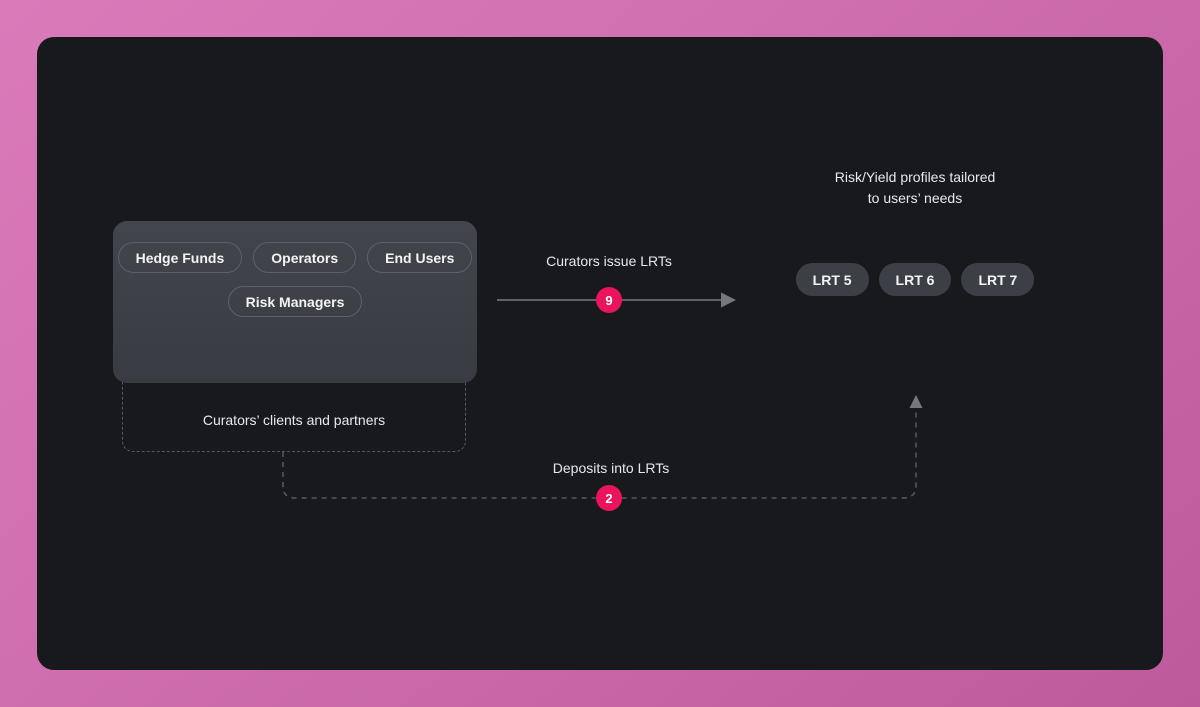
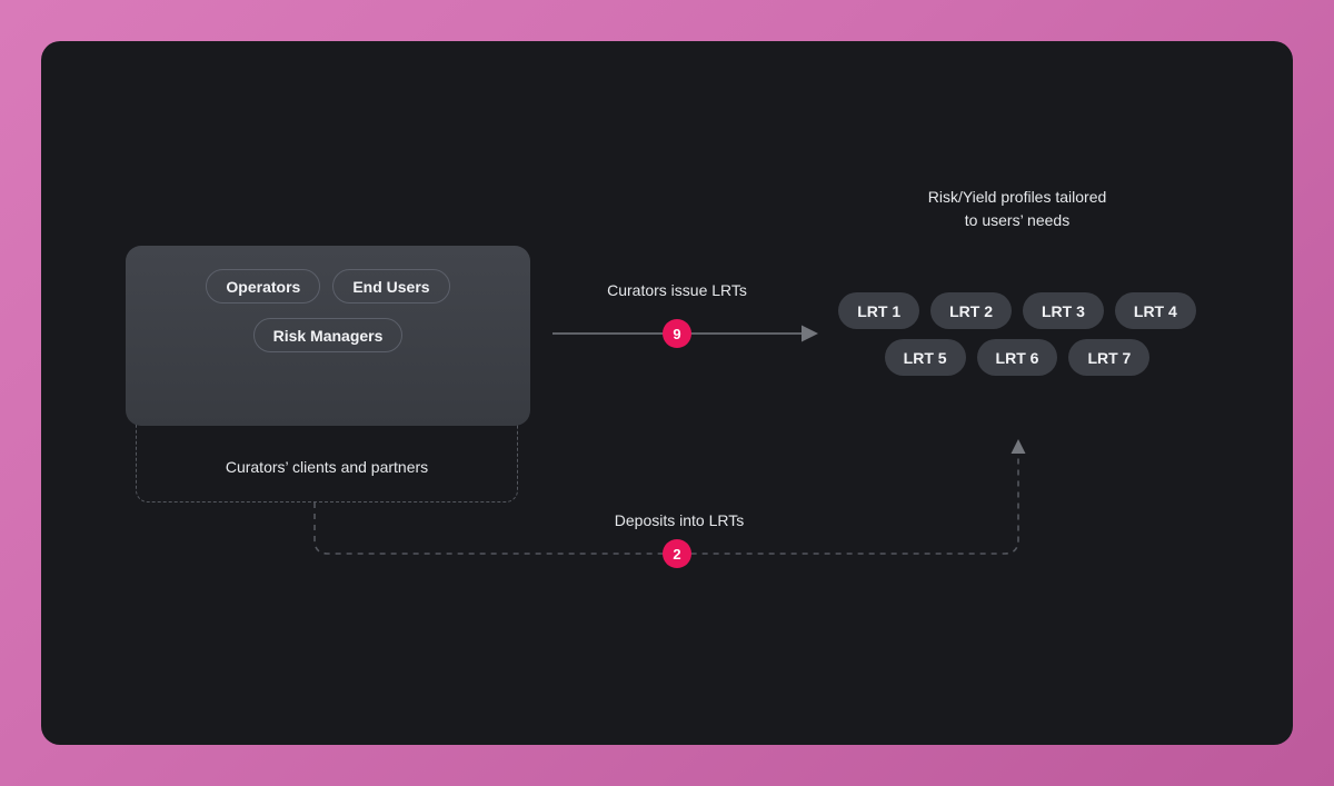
- Hedge Funds
  Operators
  End Users
  Risk Managers
  Curators’ clients and partners
  Risk/Yield profiles tailored
  to users’ needs
+ LRT 1
+ LRT 2
+ LRT 3
+ LRT 4
  LRT 5
  LRT 6
  LRT 7
  Curators issue LRTs
  9
  Deposits into LRTs
  2
